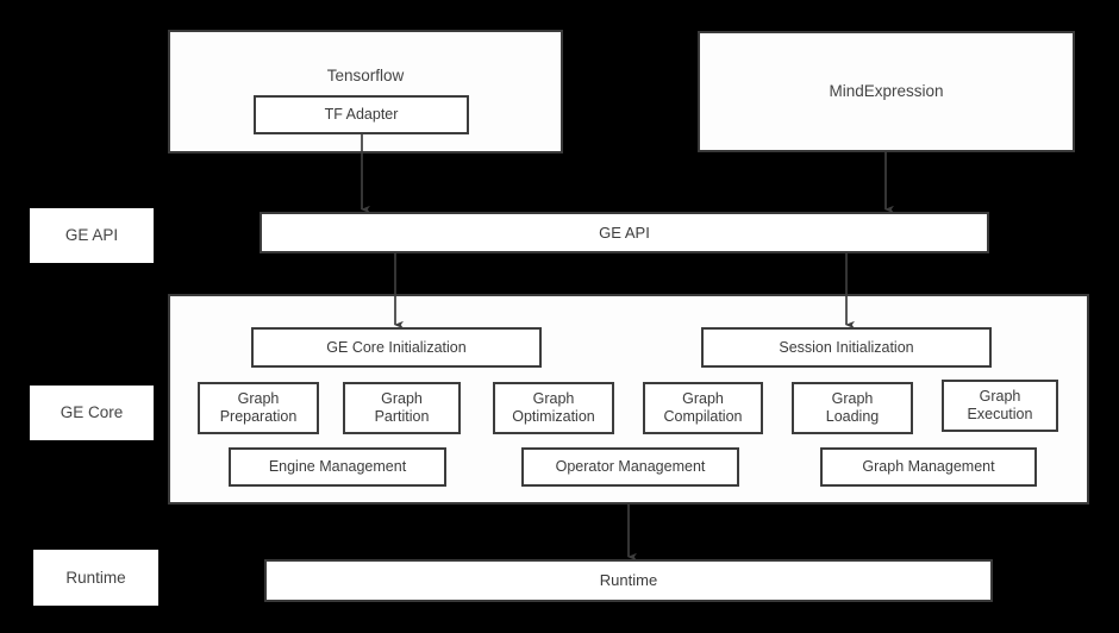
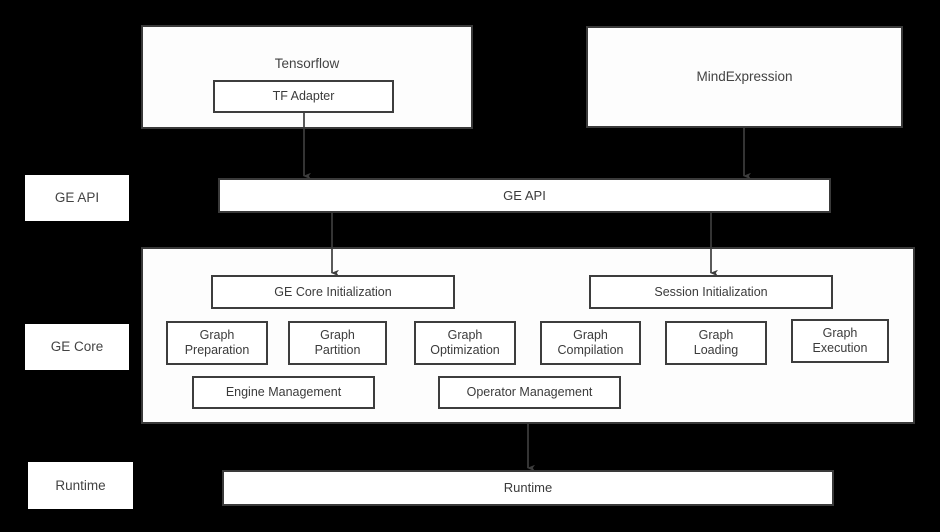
  GE API
  GE Core
  Runtime
  Tensorflow
  TF Adapter
  MindExpression
  GE API
  GE Core Initialization
  Session Initialization
  Graph
  Preparation
  Graph
  Partition
  Graph
  Optimization
  Graph
  Compilation
  Graph
  Loading
  Graph
  Execution
  Engine Management
  Operator Management
- Graph Management
  Runtime
